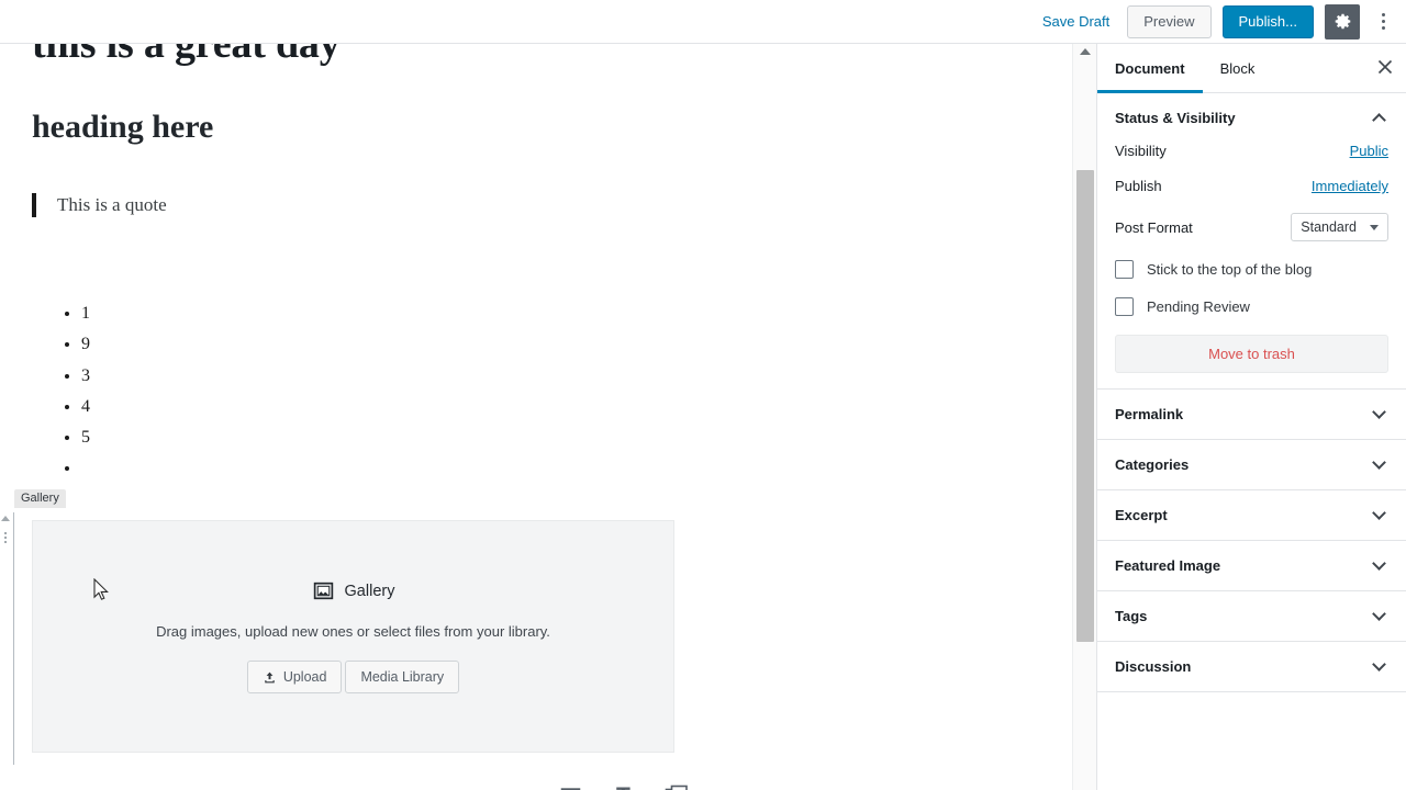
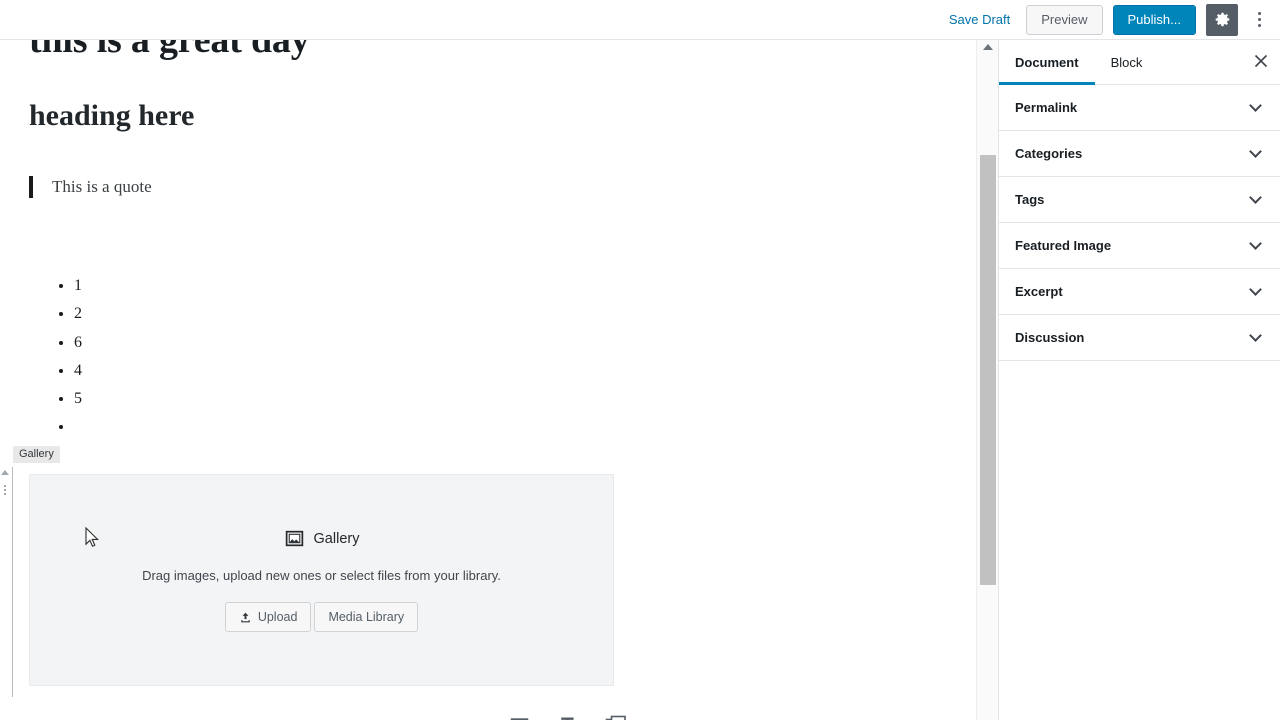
  Save Draft
  Preview
  Publish...
  this is a great day
  heading here
  This is a quote
  1
- 9
+ 2
- 3
+ 6
  4
  5
  Gallery
  Gallery
  Drag images, upload new ones or select files from your library.
  Upload
  Media Library
  Document
  Block
- Status & Visibility
- Visibility
- Public
- Publish
- Immediately
- Post Format
- Standard
- Stick to the top of the blog
- Pending Review
- Move to trash
  Permalink
  Categories
- Excerpt
+ Tags
  Featured Image
- Tags
+ Excerpt
  Discussion
